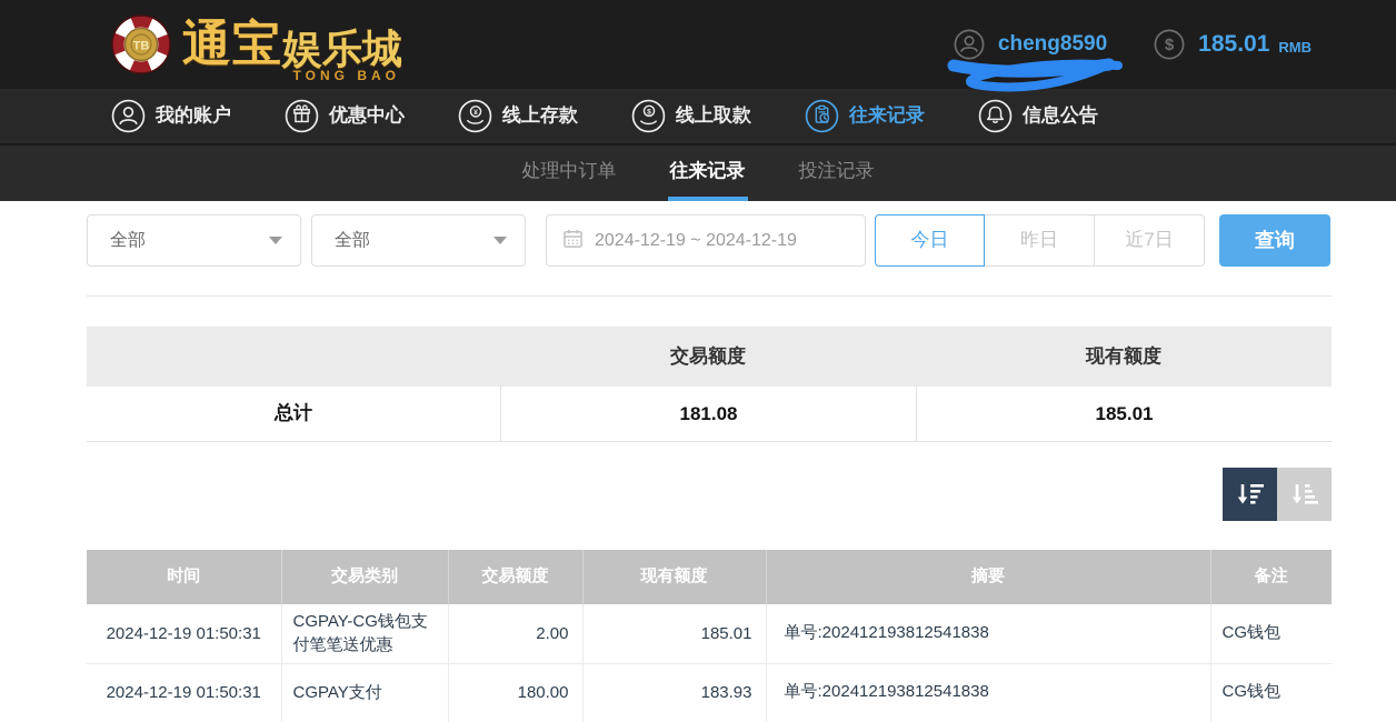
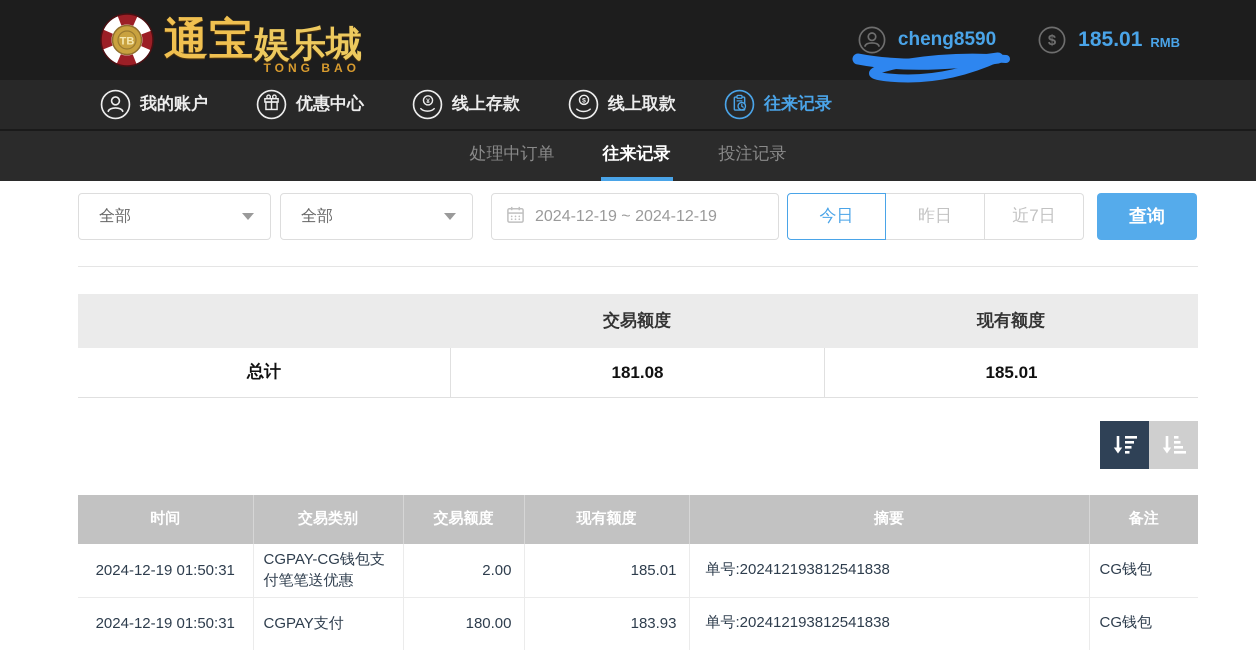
  TB
  通宝
  娱乐城
  TONG BAO
  cheng8590
  $
  185.01
  RMB
  我的账户
  优惠中心
  线上存款
  线上取款
  往来记录
- 信息公告
  处理中订单
  往来记录
  投注记录
  全部
  全部
  2024-12-19 ~ 2024-12-19
  今日
  昨日
  近7日
  查询
  交易额度
  现有额度
  总计
  181.08
  185.01
  时间	交易类别	交易额度	现有额度	摘要	备注
  2024-12-19 01:50:31	CGPAY-CG钱包支付笔笔送优惠	2.00	185.01	单号:202412193812541838	CG钱包
  2024-12-19 01:50:31	CGPAY支付	180.00	183.93	单号:202412193812541838	CG钱包
